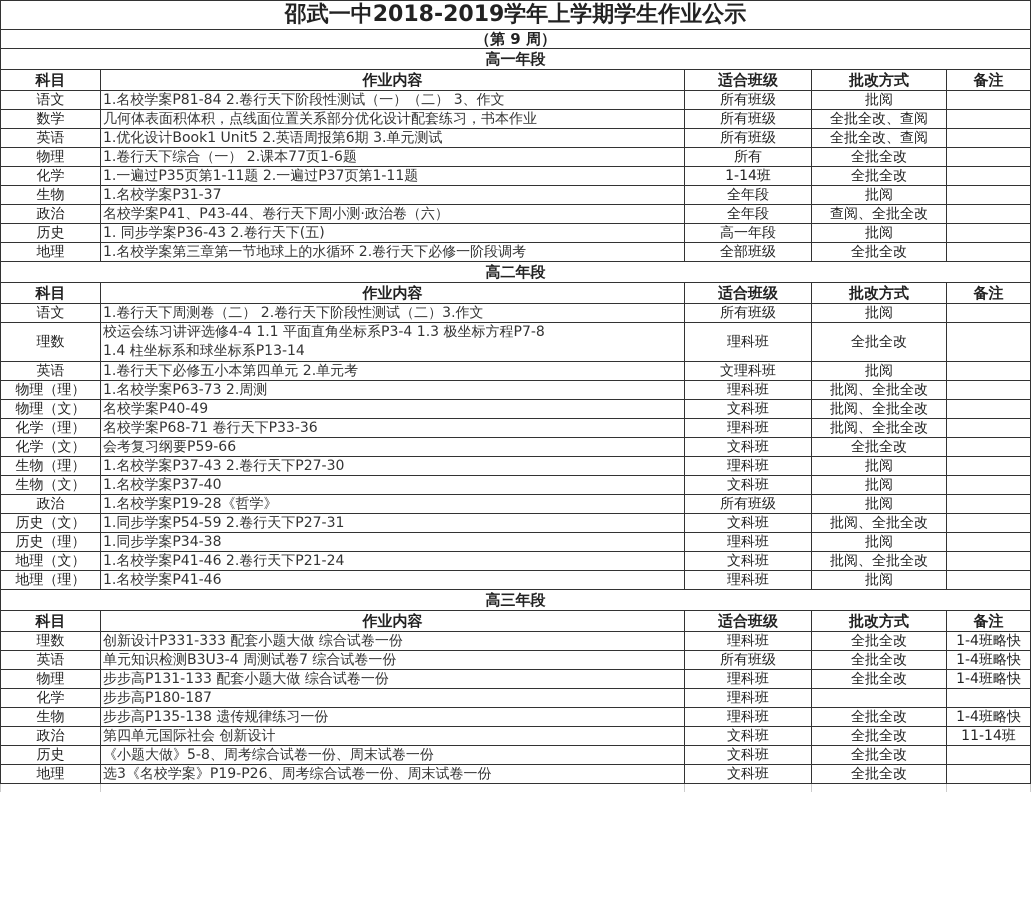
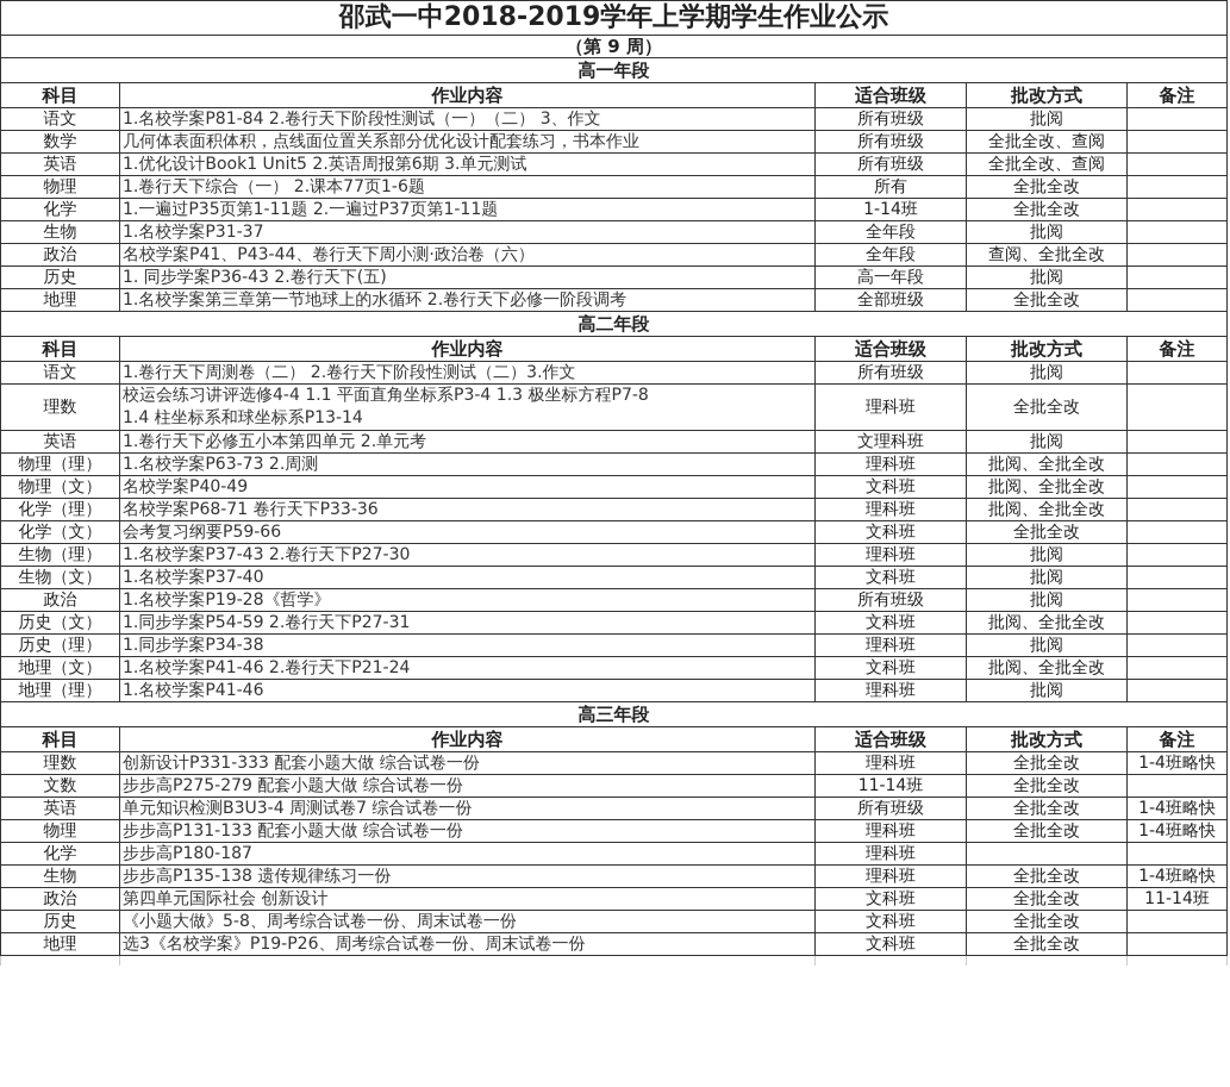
  邵武一中2018-2019学年上学期学生作业公示
  （第 9 周）
  高一年段
  科目	作业内容	适合班级	批改方式	备注
  语文	1.名校学案P81-84 2.卷行天下阶段性测试（一）（二） 3、作文	所有班级	批阅
  数学	几何体表面积体积，点线面位置关系部分优化设计配套练习，书本作业	所有班级	全批全改、查阅
  英语	1.优化设计Book1 Unit5 2.英语周报第6期 3.单元测试	所有班级	全批全改、查阅
  物理	1.卷行天下综合（一） 2.课本77页1-6题	所有	全批全改
  化学	1.一遍过P35页第1-11题 2.一遍过P37页第1-11题	1-14班	全批全改
  生物	1.名校学案P31-37	全年段	批阅
  政治	名校学案P41、P43-44、卷行天下周小测·政治卷（六）	全年段	查阅、全批全改
  历史	1. 同步学案P36-43 2.卷行天下(五)	高一年段	批阅
  地理	1.名校学案第三章第一节地球上的水循环 2.卷行天下必修一阶段调考	全部班级	全批全改
  高二年段
  科目	作业内容	适合班级	批改方式	备注
  语文	1.卷行天下周测卷（二） 2.卷行天下阶段性测试（二）3.作文	所有班级	批阅
  理数	校运会练习讲评选修4-4 1.1 平面直角坐标系P3-4 1.3 极坐标方程P7-81.4 柱坐标系和球坐标系P13-14	理科班	全批全改
  英语	1.卷行天下必修五小本第四单元 2.单元考	文理科班	批阅
  物理（理）	1.名校学案P63-73 2.周测	理科班	批阅、全批全改
  物理（文）	名校学案P40-49	文科班	批阅、全批全改
  化学（理）	名校学案P68-71 卷行天下P33-36	理科班	批阅、全批全改
  化学（文）	会考复习纲要P59-66	文科班	全批全改
  生物（理）	1.名校学案P37-43 2.卷行天下P27-30	理科班	批阅
  生物（文）	1.名校学案P37-40	文科班	批阅
  政治	1.名校学案P19-28《哲学》	所有班级	批阅
  历史（文）	1.同步学案P54-59 2.卷行天下P27-31	文科班	批阅、全批全改
  历史（理）	1.同步学案P34-38	理科班	批阅
  地理（文）	1.名校学案P41-46 2.卷行天下P21-24	文科班	批阅、全批全改
  地理（理）	1.名校学案P41-46	理科班	批阅
  高三年段
  科目	作业内容	适合班级	批改方式	备注
  理数	创新设计P331-333 配套小题大做 综合试卷一份	理科班	全批全改	1-4班略快
+ 文数	步步高P275-279 配套小题大做 综合试卷一份	11-14班	全批全改
  英语	单元知识检测B3U3-4 周测试卷7 综合试卷一份	所有班级	全批全改	1-4班略快
  物理	步步高P131-133 配套小题大做 综合试卷一份	理科班	全批全改	1-4班略快
  化学	步步高P180-187	理科班
  生物	步步高P135-138 遗传规律练习一份	理科班	全批全改	1-4班略快
  政治	第四单元国际社会 创新设计	文科班	全批全改	11-14班
  历史	《小题大做》5-8、周考综合试卷一份、周末试卷一份	文科班	全批全改
  地理	选3《名校学案》P19-P26、周考综合试卷一份、周末试卷一份	文科班	全批全改
